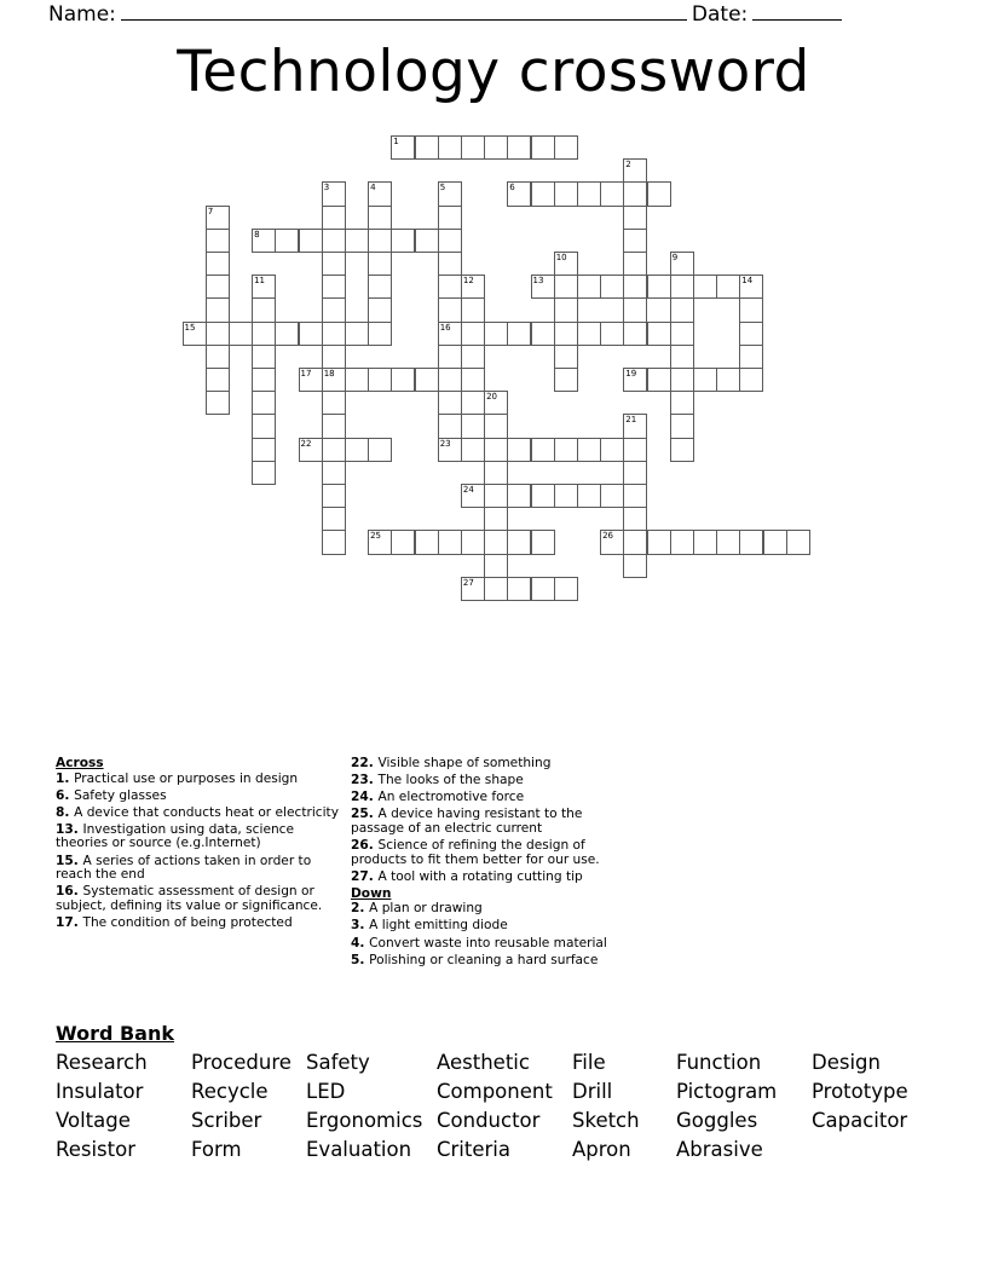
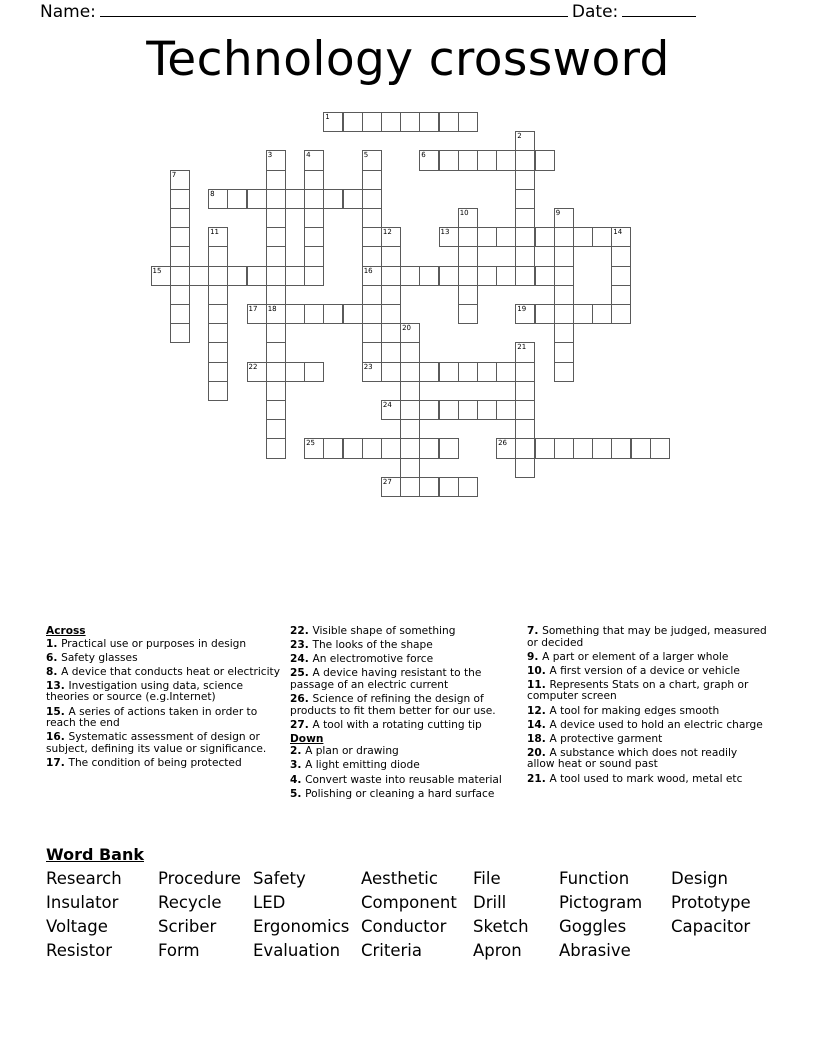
  Name:
  Date:
  Technology crossword
  1
  2
  3
  18
  4
  5
  16
  6
  7
  8
  9
  10
  11
  12
  13
  14
  15
  17
  19
  20
  21
  22
  23
  24
  25
  26
  27
  Across
  1. Practical use or purposes in design
  6. Safety glasses
  8. A device that conducts heat or electricity
  13. Investigation using data, science theories or source (e.g.Internet)
  15. A series of actions taken in order to reach the end
  16. Systematic assessment of design or subject, defining its value or significance.
  17. The condition of being protected
  22. Visible shape of something
  23. The looks of the shape
  24. An electromotive force
  25. A device having resistant to the passage of an electric current
  26. Science of refining the design of products to fit them better for our use.
  27. A tool with a rotating cutting tip
  Down
  2. A plan or drawing
  3. A light emitting diode
  4. Convert waste into reusable material
  5. Polishing or cleaning a hard surface
+ 7. Something that may be judged, measured or decided
+ 9. A part or element of a larger whole
+ 10. A first version of a device or vehicle
+ 11. Represents Stats on a chart, graph or computer screen
+ 12. A tool for making edges smooth
+ 14. A device used to hold an electric charge
+ 18. A protective garment
+ 20. A substance which does not readily allow heat or sound past
+ 21. A tool used to mark wood, metal etc
  Word Bank
  Research
  Procedure
  Safety
  Aesthetic
  File
  Function
  Design
  Insulator
  Recycle
  LED
  Component
  Drill
  Pictogram
  Prototype
  Voltage
  Scriber
  Ergonomics
  Conductor
  Sketch
  Goggles
  Capacitor
  Resistor
  Form
  Evaluation
  Criteria
  Apron
  Abrasive
